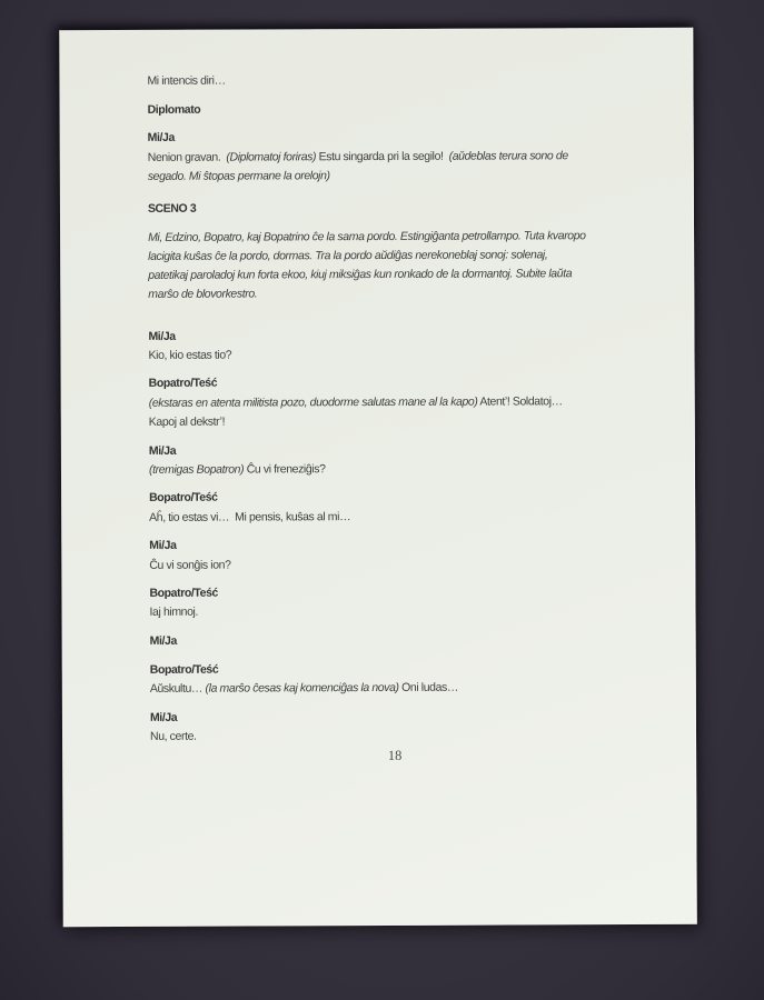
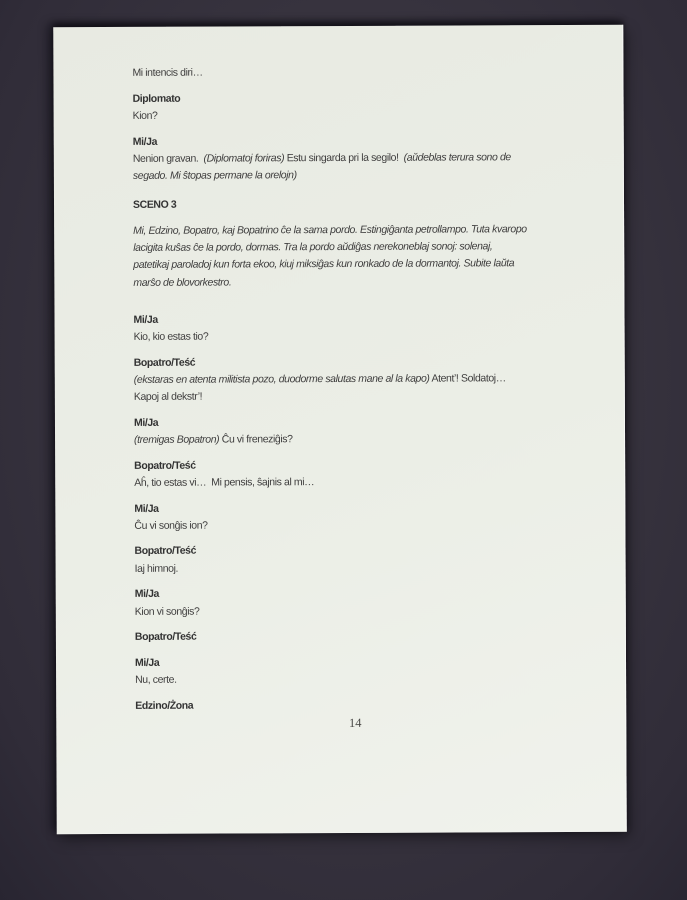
  Mi intencis diri…
  Diplomato
+ Kion?
  Mi/Ja
  Nenion gravan. (Diplomatoj foriras) Estu singarda pri la segilo! (aŭdeblas terura sono de
  segado. Mi ŝtopas permane la orelojn)
  SCENO 3
  Mi, Edzino, Bopatro, kaj Bopatrino ĉe la sama pordo. Estingiĝanta petrollampo. Tuta kvaropo
  lacigita kuŝas ĉe la pordo, dormas. Tra la pordo aŭdiĝas nerekoneblaj sonoj: solenaj,
  patetikaj paroladoj kun forta ekoo, kiuj miksiĝas kun ronkado de la dormantoj. Subite laŭta
  marŝo de blovorkestro.
  Mi/Ja
  Kio, kio estas tio?
  Bopatro/Teść
  (ekstaras en atenta militista pozo, duodorme salutas mane al la kapo) Atent’! Soldatoj…
  Kapoj al dekstr’!
  Mi/Ja
  (tremigas Bopatron) Ĉu vi freneziĝis?
  Bopatro/Teść
- Aĥ, tio estas vi… Mi pensis, kuŝas al mi…
+ Aĥ, tio estas vi… Mi pensis, ŝajnis al mi…
  Mi/Ja
  Ĉu vi sonĝis ion?
  Bopatro/Teść
  Iaj himnoj.
  Mi/Ja
+ Kion vi sonĝis?
  Bopatro/Teść
- Aŭskultu… (la marŝo ĉesas kaj komenciĝas la nova) Oni ludas…
  Mi/Ja
  Nu, certe.
+ Edzino/Żona
- 18
+ 14
